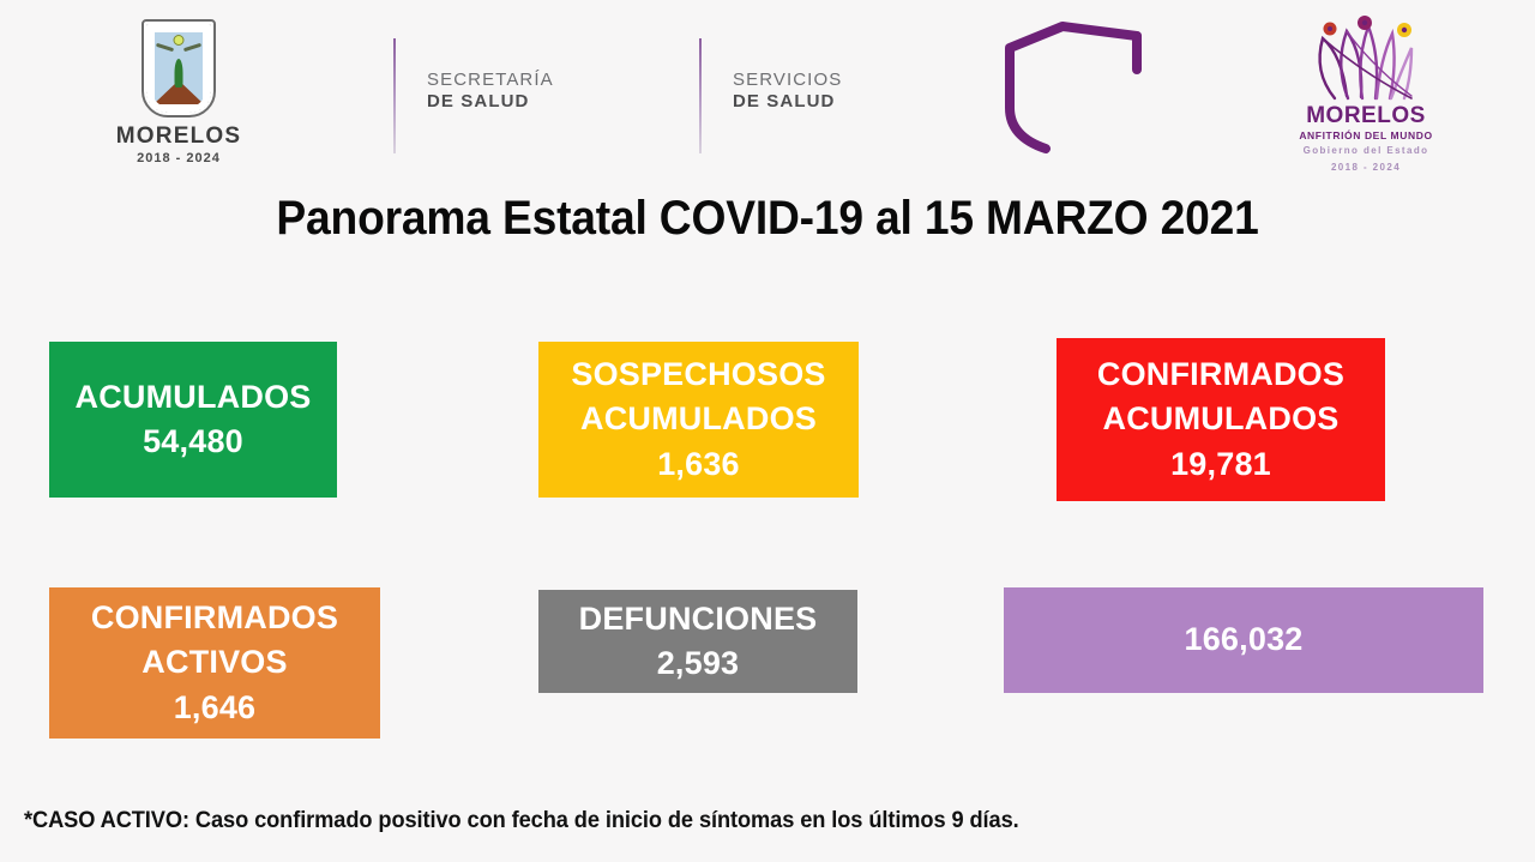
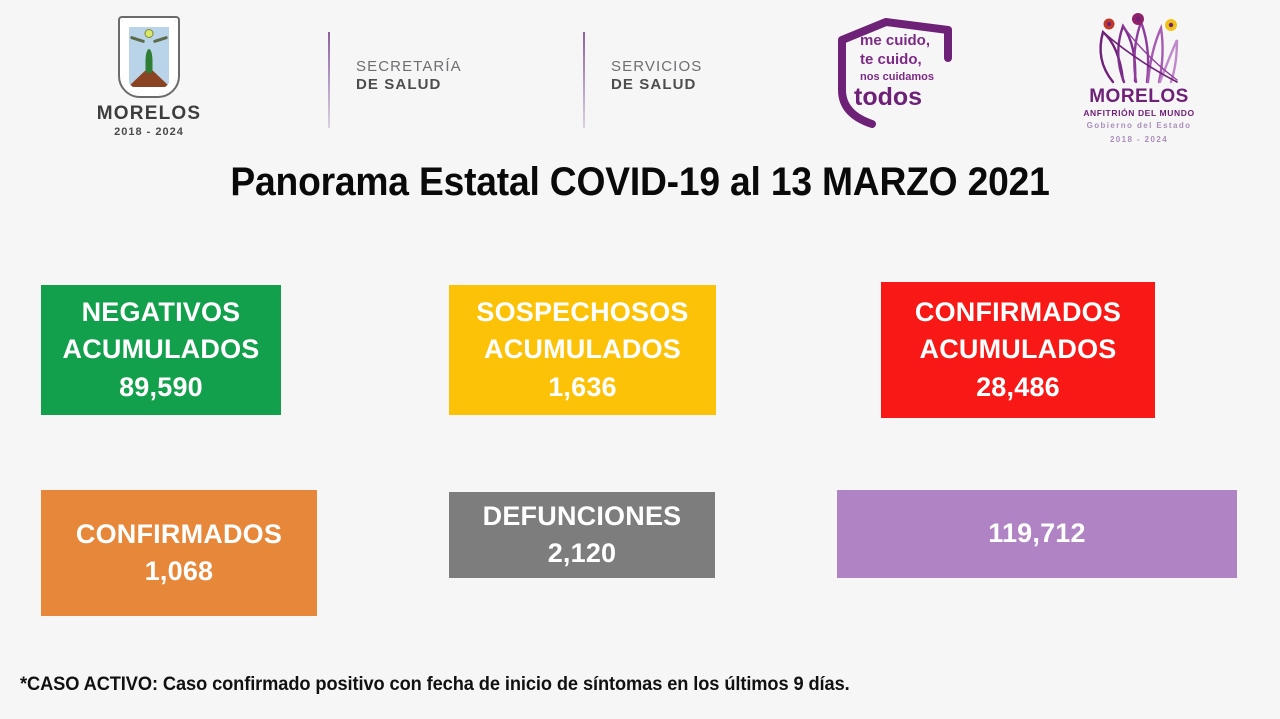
  MORELOS
  2018 - 2024
  SECRETARÍA
  DE SALUD
  SERVICIOS
  DE SALUD
+ me cuido,
+ te cuido,
+ nos cuidamos
+ todos
  MORELOS
  ANFITRIÓN DEL MUNDO
  Gobierno del Estado
  2018 - 2024
- Panorama Estatal COVID-19 al 15 MARZO 2021
+ Panorama Estatal COVID-19 al 13 MARZO 2021
+ NEGATIVOS
  ACUMULADOS
- 54,480
+ 89,590
  SOSPECHOSOS
  ACUMULADOS
  1,636
  CONFIRMADOS
  ACUMULADOS
- 19,781
+ 28,486
  CONFIRMADOS
- ACTIVOS
- 1,646
+ 1,068
  DEFUNCIONES
- 2,593
+ 2,120
- 166,032
+ 119,712
  *CASO ACTIVO: Caso confirmado positivo con fecha de inicio de síntomas en los últimos 9 días.
